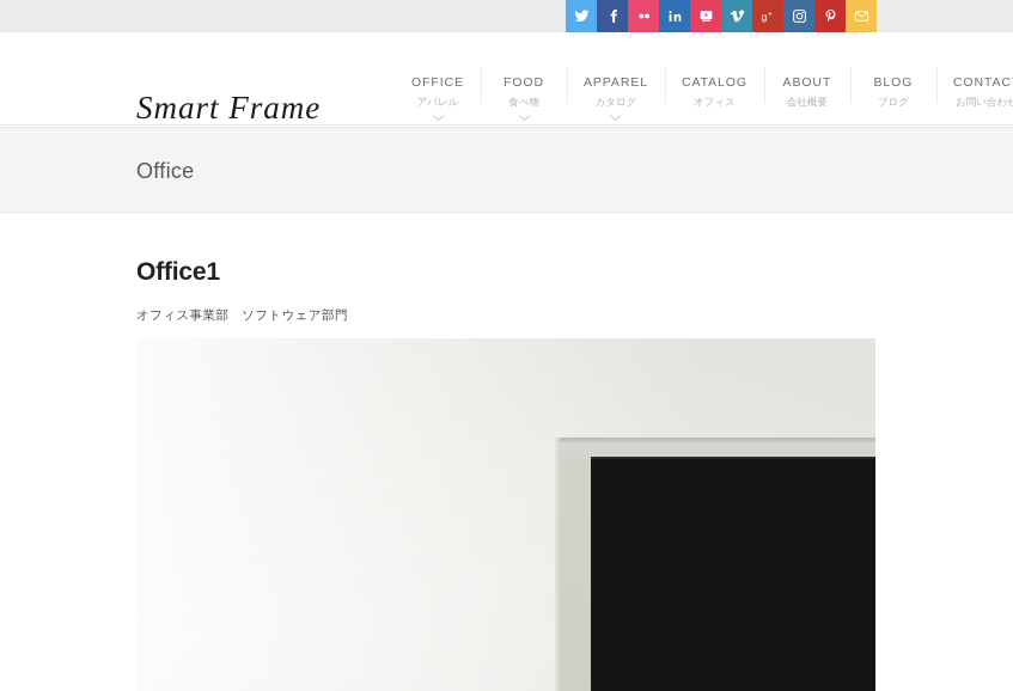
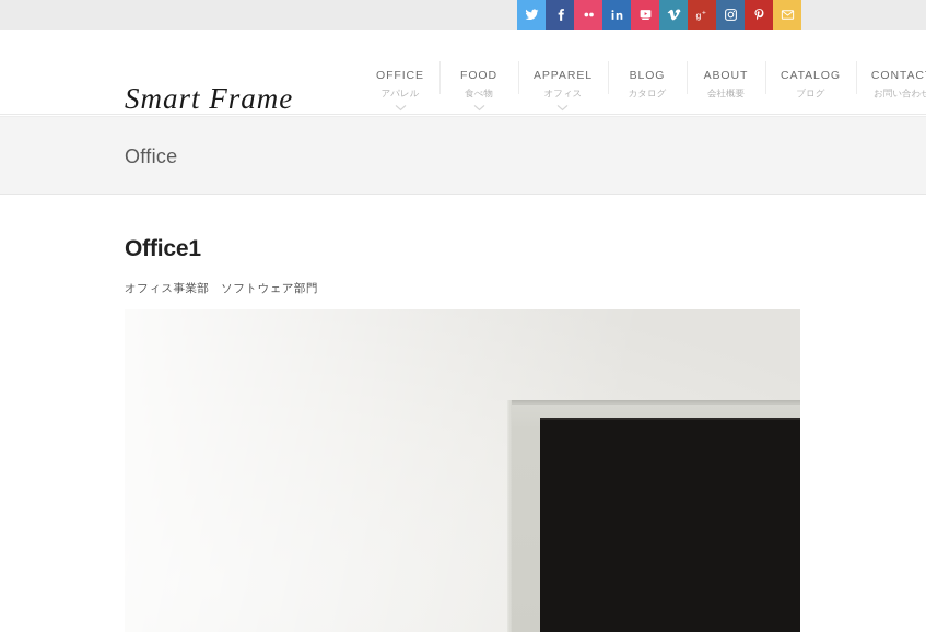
  g
  Smart Frame
  OFFICE
  アパレル
  FOOD
  食べ物
  APPAREL
- カタログ
+ オフィス
- CATALOG
+ BLOG
- オフィス
+ カタログ
  ABOUT
  会社概要
- BLOG
+ CATALOG
  ブログ
  CONTAC
  お問い合わ
  Office
  Office1
  オフィス事業部 ソフトウェア部門
